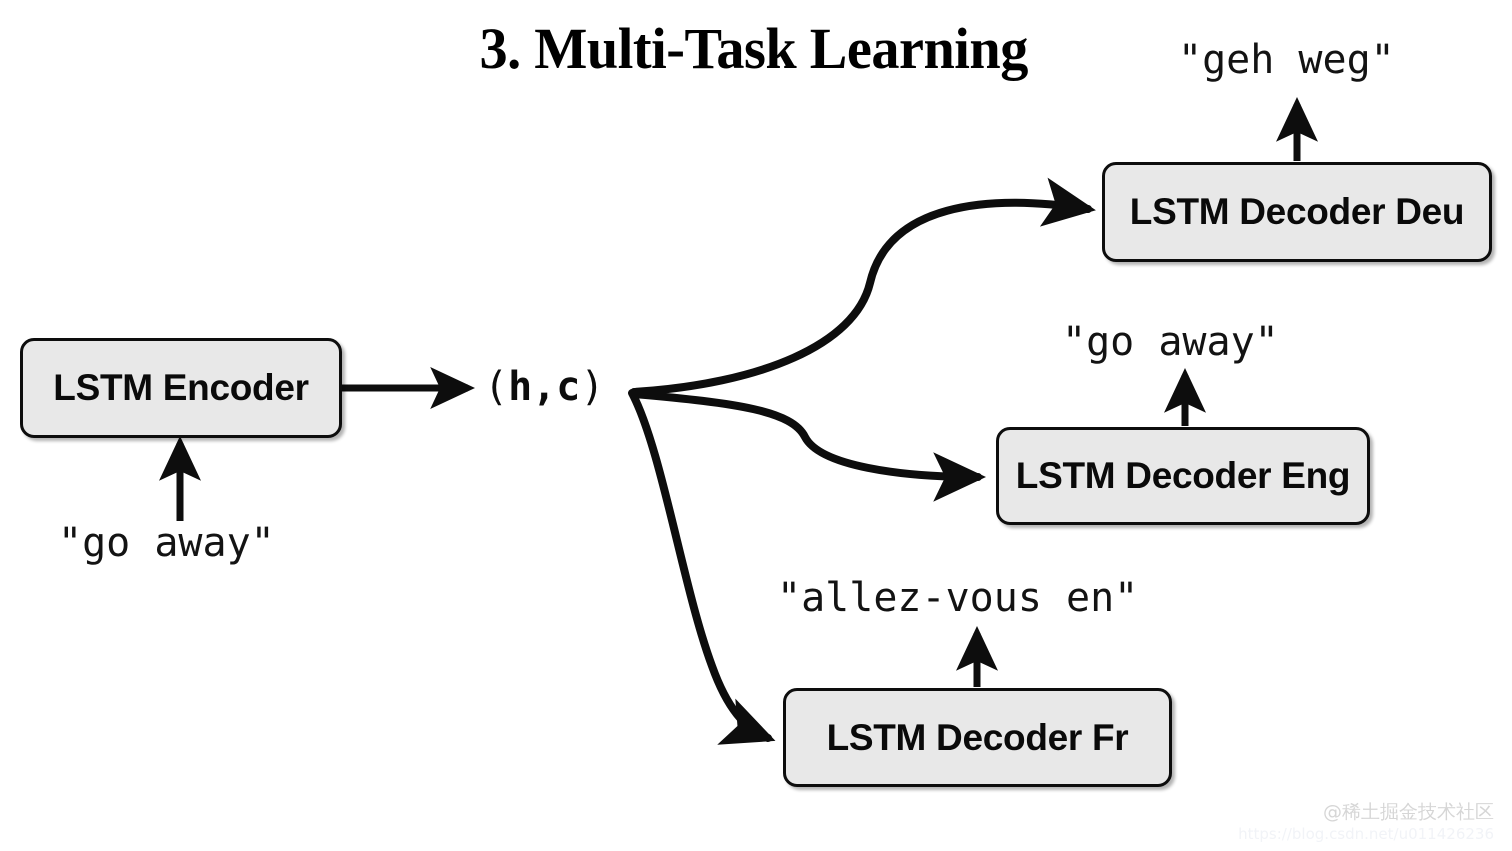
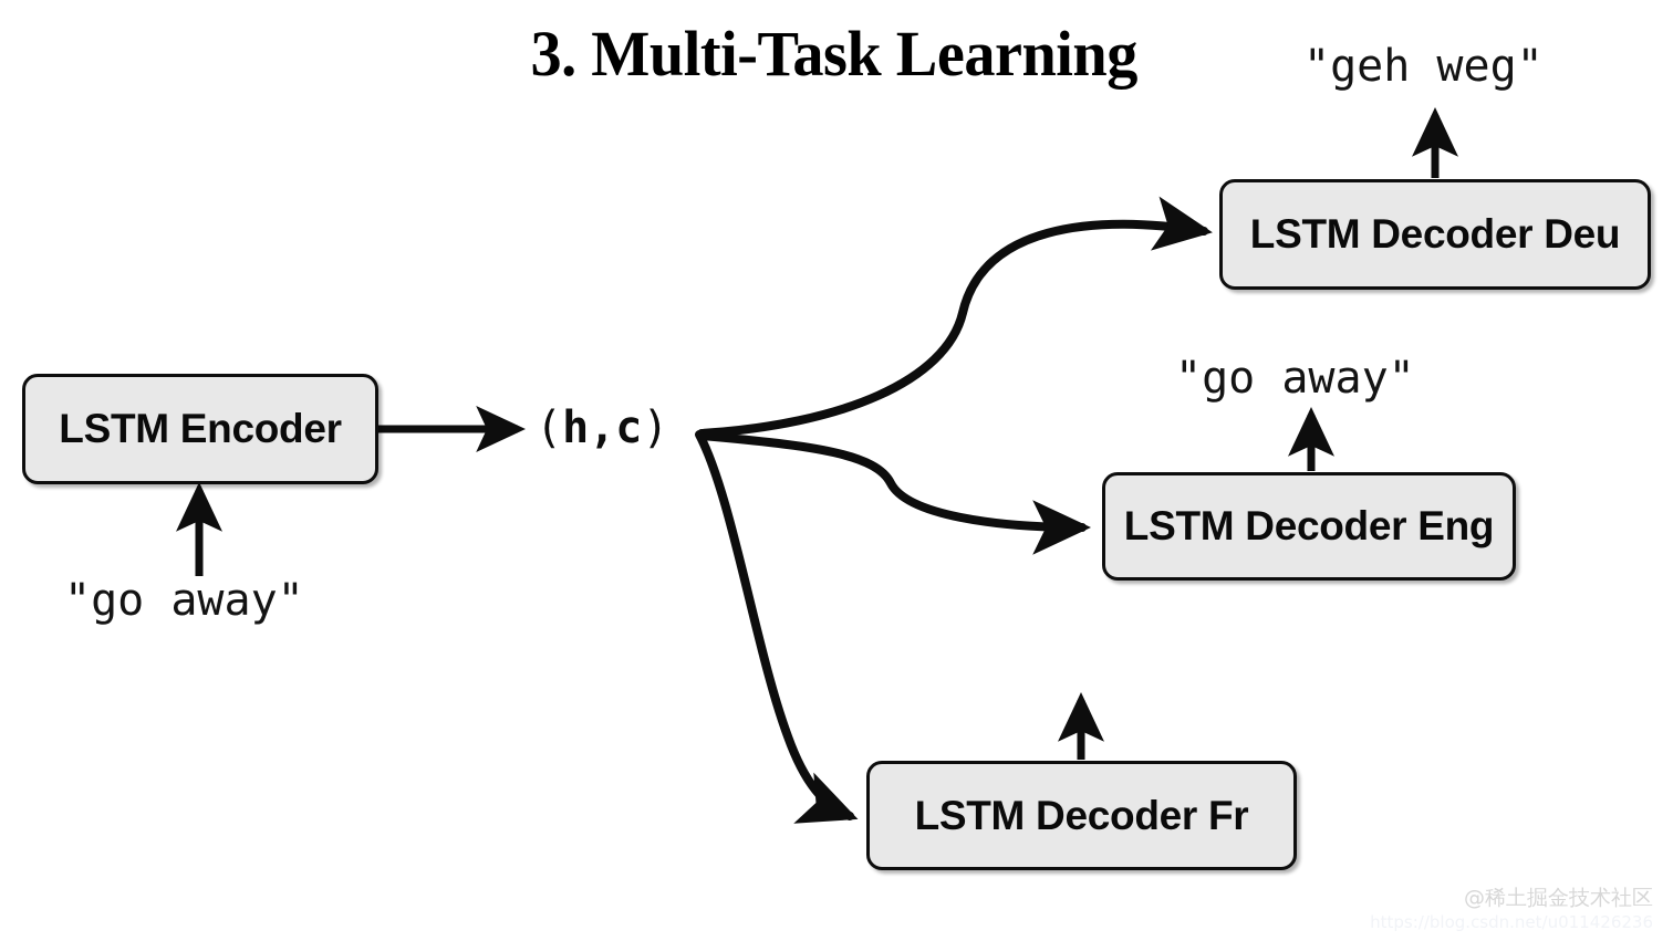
  3. Multi-Task Learning
  LSTM Encoder
  LSTM Decoder Deu
  LSTM Decoder Eng
  LSTM Decoder Fr
  "go away"
  "geh weg"
  "go away"
- "allez-vous en"
  (h,c)
  @稀土掘金技术社区
